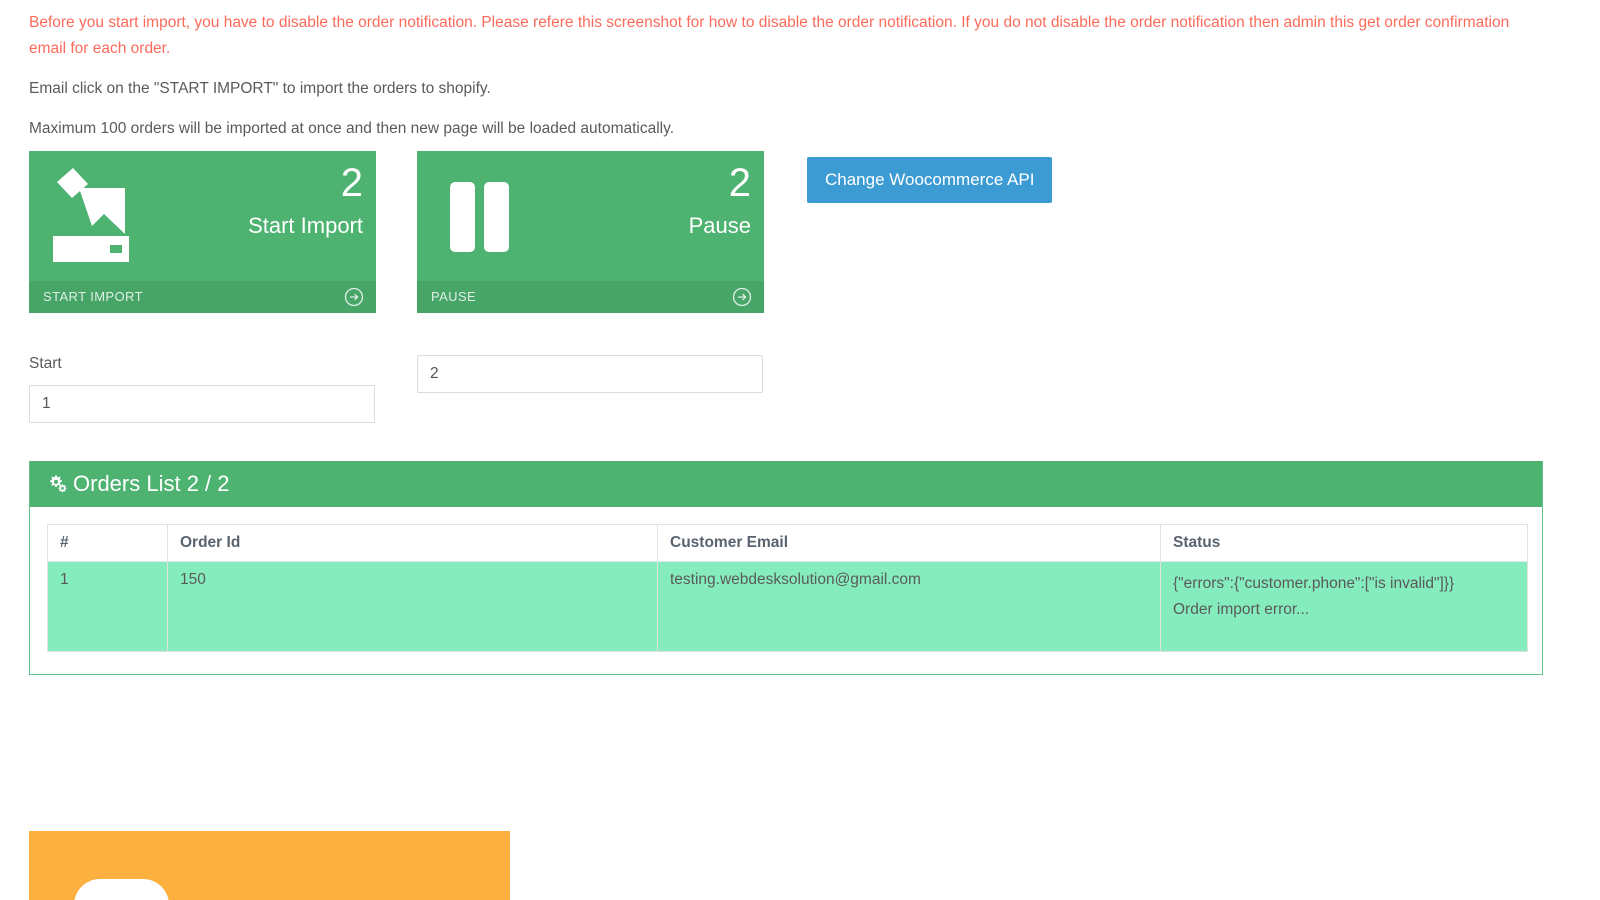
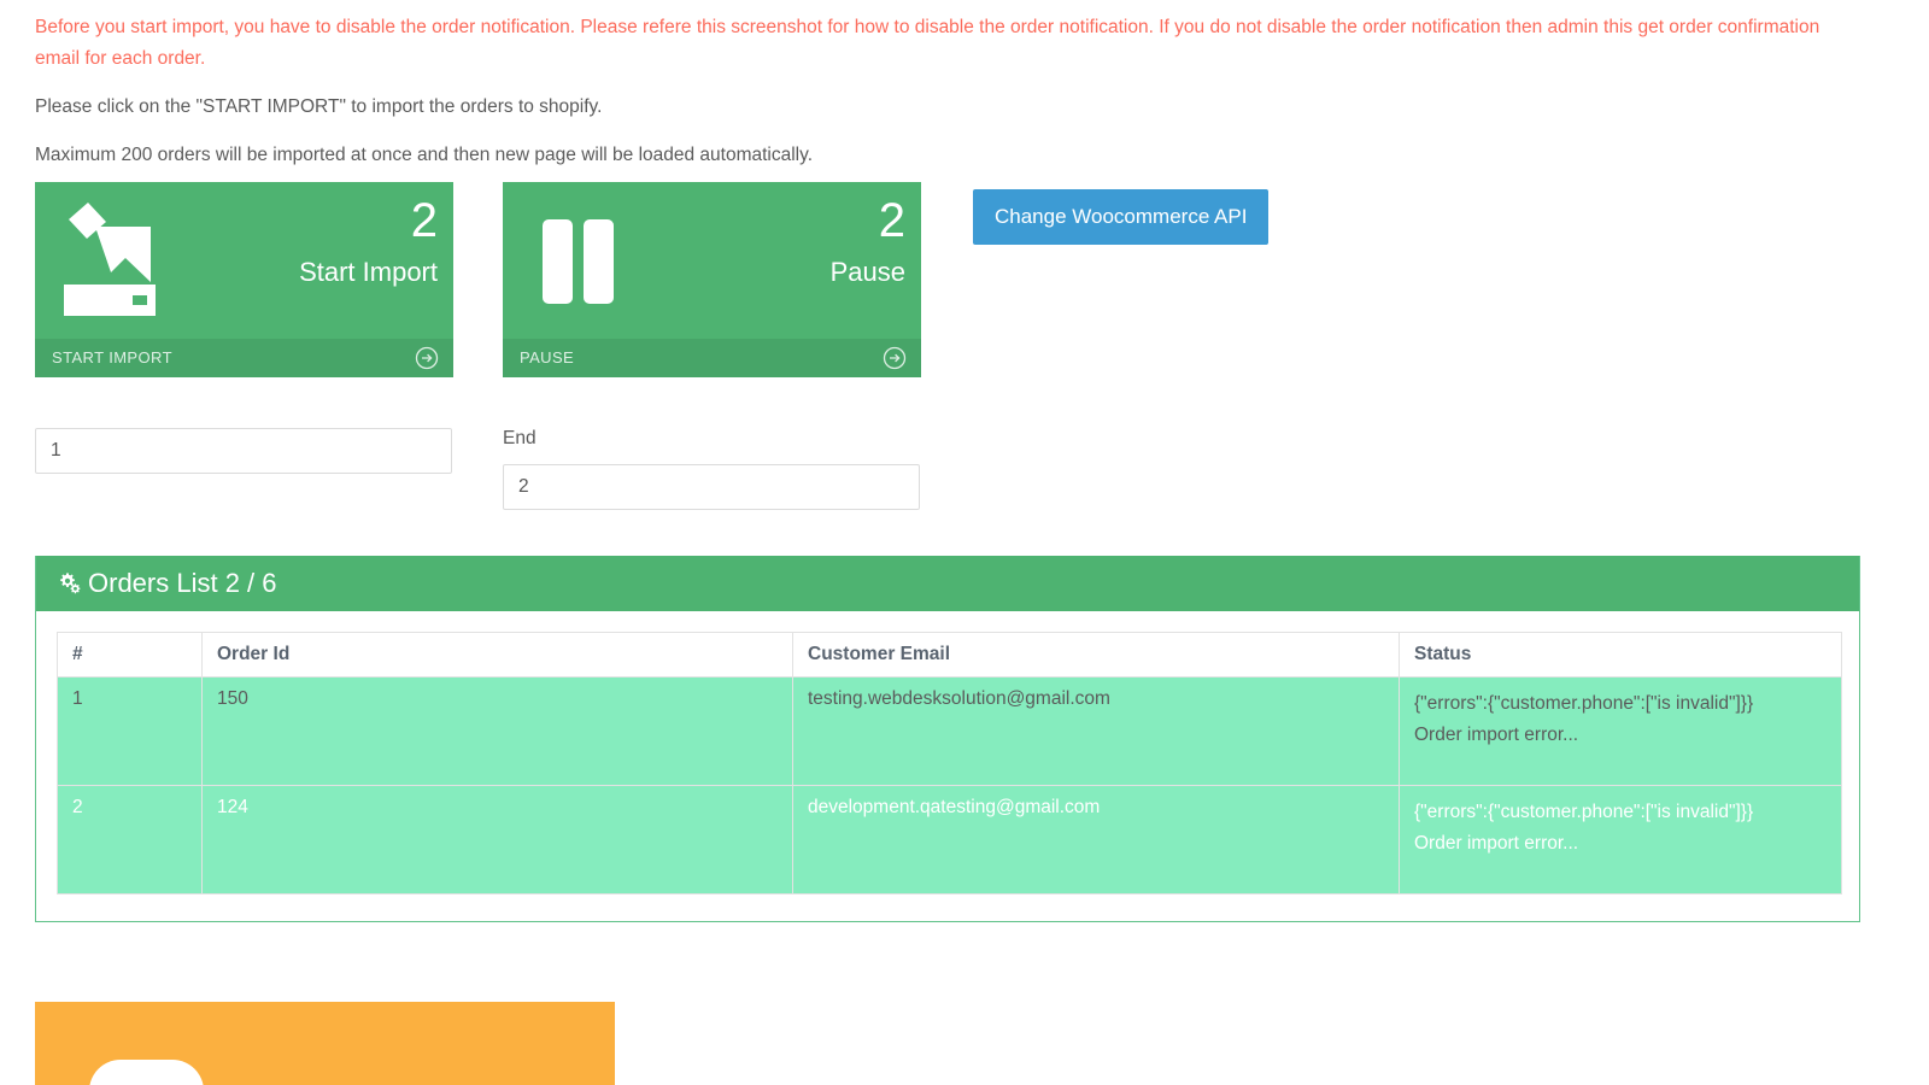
  Before you start import, you have to disable the order notification. Please refere this screenshot for how to disable the order notification. If you do not disable the order notification then admin this get order confirmation email for each order.
- Email click on the "START IMPORT" to import the orders to shopify.
+ Please click on the "START IMPORT" to import the orders to shopify.
- Maximum 100 orders will be imported at once and then new page will be loaded automatically.
+ Maximum 200 orders will be imported at once and then new page will be loaded automatically.
  2
  Start Import
  START IMPORT
  2
  Pause
  PAUSE
  Change Woocommerce API
- Start
  1
+ End
  2
- Orders List 2 / 2
+ Orders List 2 / 6
  #	Order Id	Customer Email	Status
  1	150	testing.webdesksolution@gmail.com	{"errors":{"customer.phone":["is invalid"]}} Order import error...
+ 2	124	development.qatesting@gmail.com	{"errors":{"customer.phone":["is invalid"]}} Order import error...
